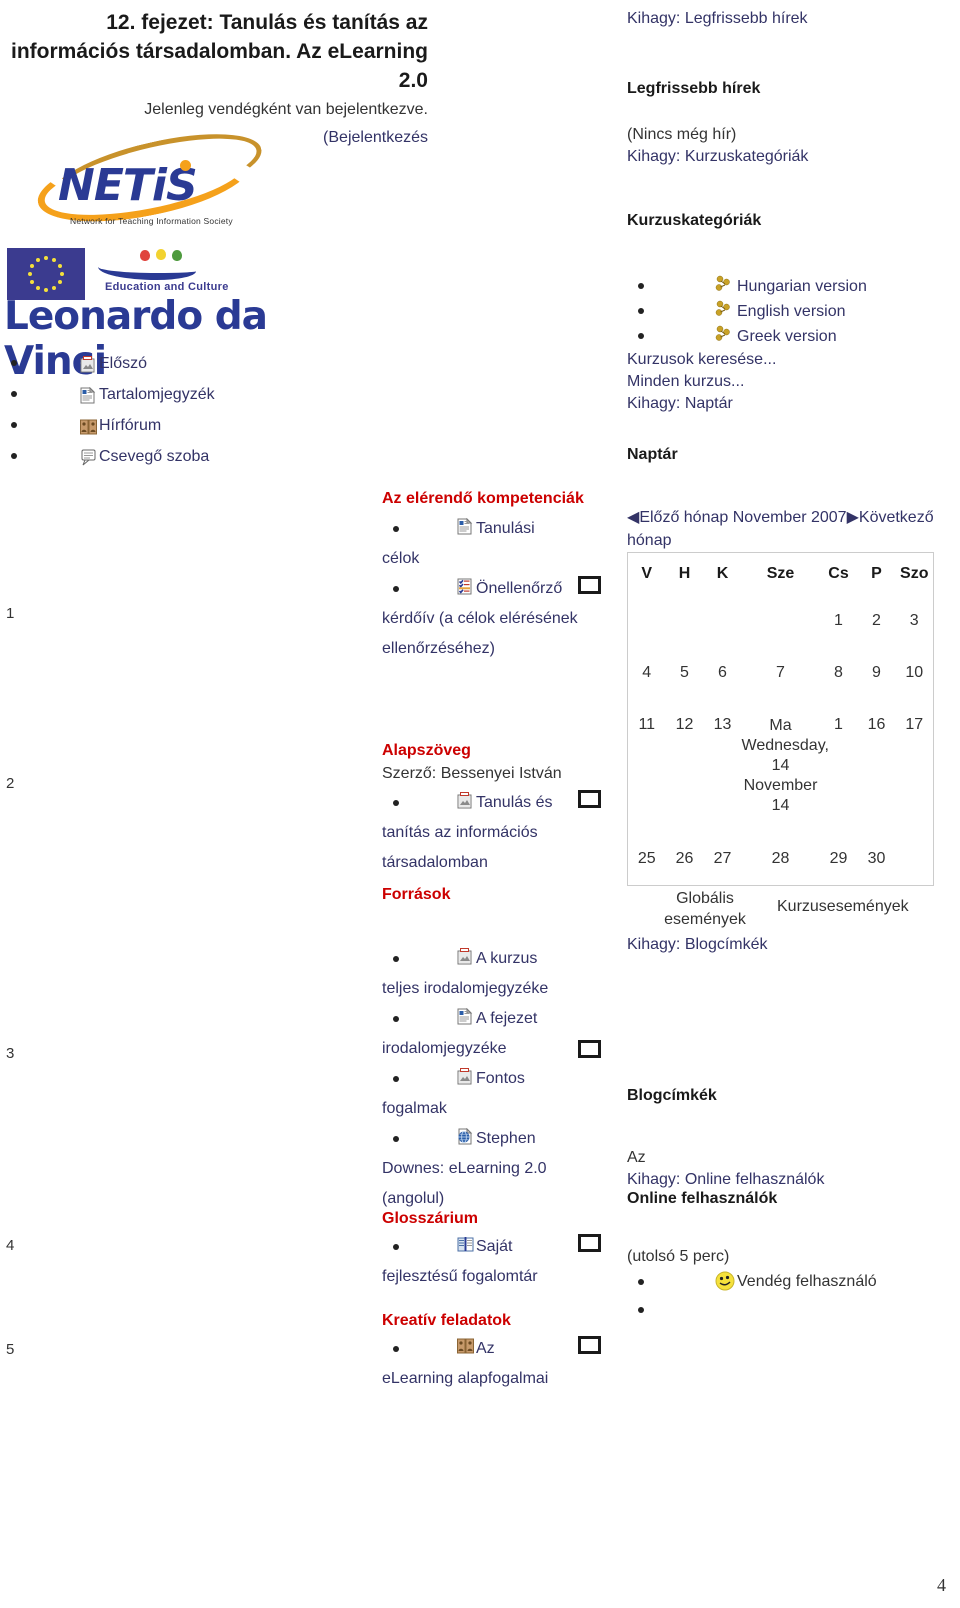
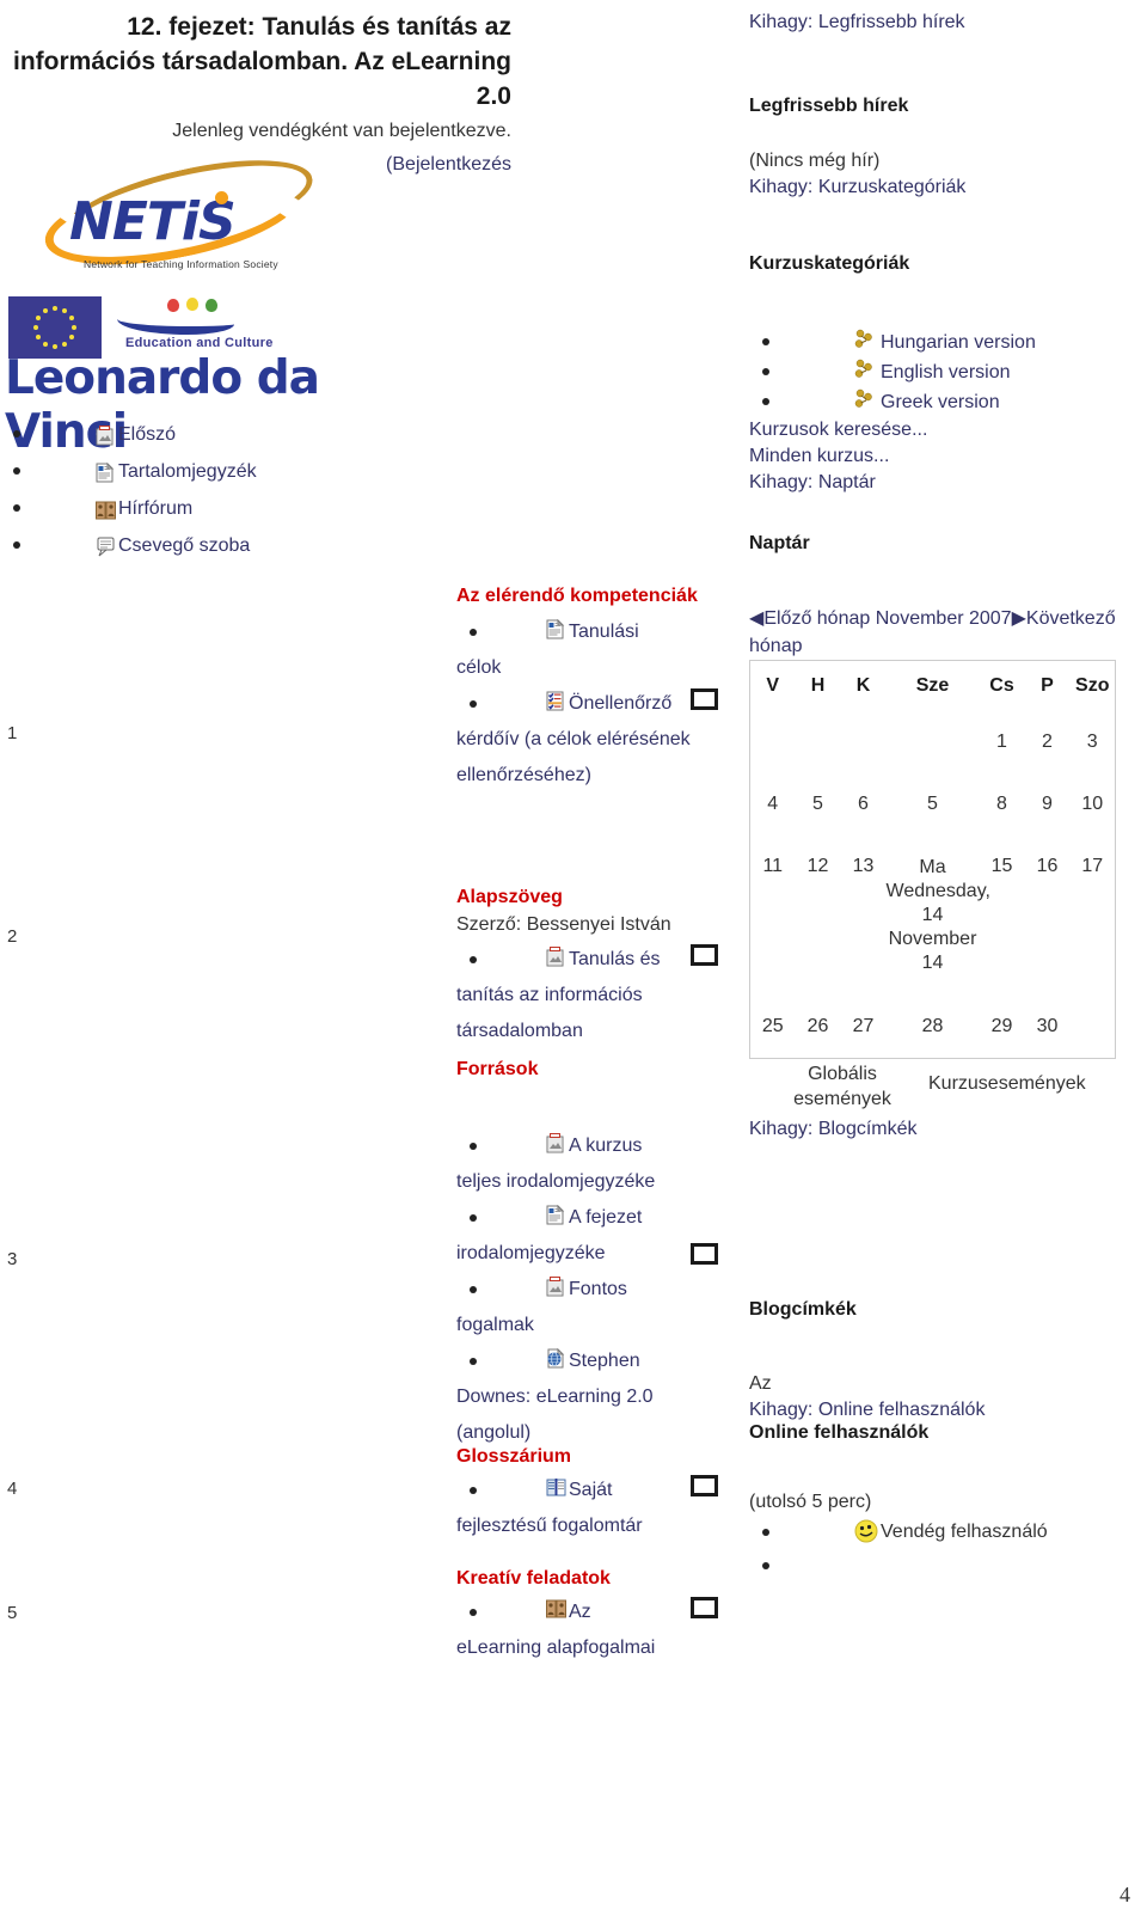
  12. fejezet: Tanulás és tanítás az információs társadalomban. Az eLearning 2.0
  Jelenleg vendégként van bejelentkezve.
  (Bejelentkezés
  NETiS
  Network for Teaching Information Society
  Education and Culture
  Leonardo da Vini
  Előszó
  Tartalomjegyzék
  Hírfórum
  Csevegő szoba
  1
  2
  3
  4
  5
  Az elérendő kompetenciák
  Tanulási
  célok
  Önellenőrző
  kérdőív (a célok elérésének ellenőrzéséhez)
  Alapszöveg
  Szerző: Bessenyei István
  Tanulás és
  tanítás az információs társadalomban
  Források
  A kurzus
  teljes irodalomjegyzéke
  A fejezet
  irodalomjegyzéke
  Fontos
  fogalmak
  Stephen
  Downes: eLearning 2.0 (angolul)
  Glosszárium
  Saját
  fejlesztésű fogalomtár
  Kreatív feladatok
  Az
  eLearning alapfogalmai
  Kihagy: Legfrissebb hírek
  Legfrissebb hírek
  (Nincs még hír)
  Kihagy: Kurzuskategóriák
  Kurzuskategóriák
  Hungarian version
  English version
  Greek version
  Kurzusok keresése...
  Minden kurzus...
  Kihagy: Naptár
  Naptár
  ◀Előző hónap November 2007▶Következő hónap
  V	H	K	Sze	Cs	P	Szo
  				1	2	3
- 4	5	6	7	8	9	10
+ 4	5	6	5	8	9	10
- 11	12	13	Ma Wednesday, 14 November 14	1	16	17
+ 11	12	13	Ma Wednesday, 14 November 14	15	16	17
  25	26	27	28	29	30
  Globális események
  Kurzusesemények
  Kihagy: Blogcímkék
  Blogcímkék
  Az
  Kihagy: Online felhasználók
  Online felhasználók
  (utolsó 5 perc)
  Vendég felhasználó
  4
